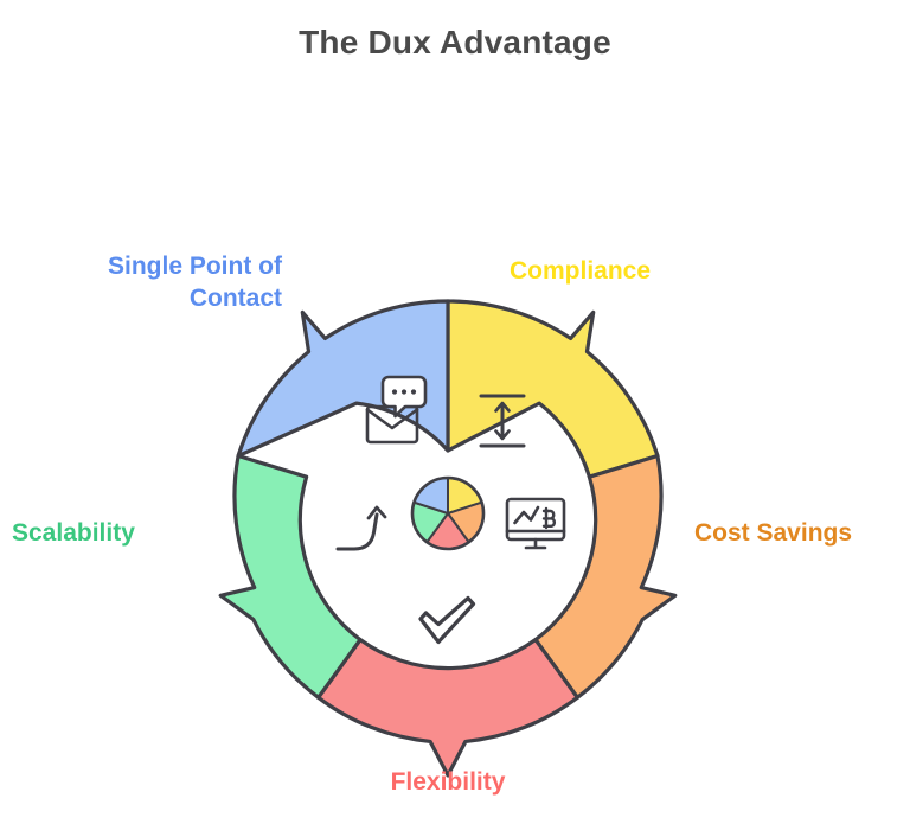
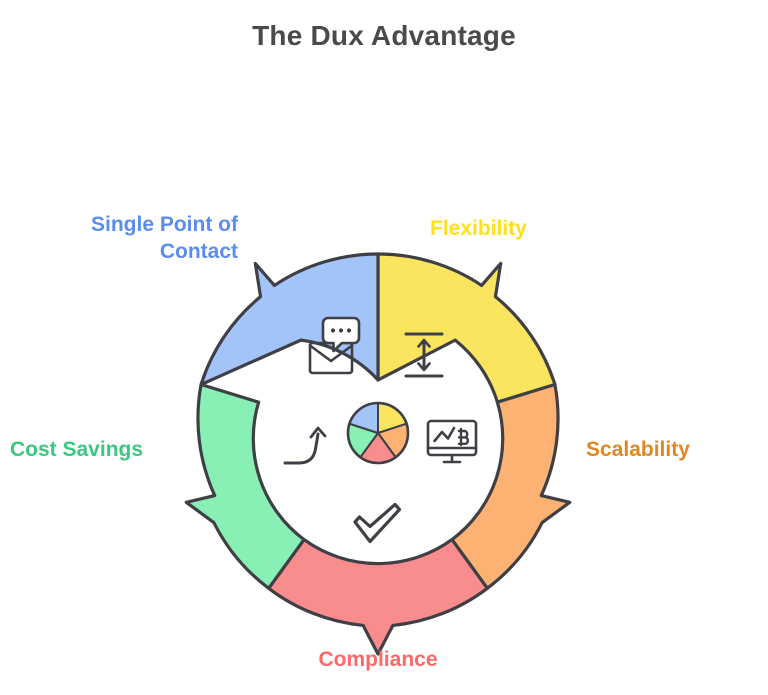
  The Dux Advantage
  Single Point of
  Contact
- Compliance
+ Flexibility
- Cost Savings
+ Scalability
- Flexibility
+ Compliance
- Scalability
+ Cost Savings
